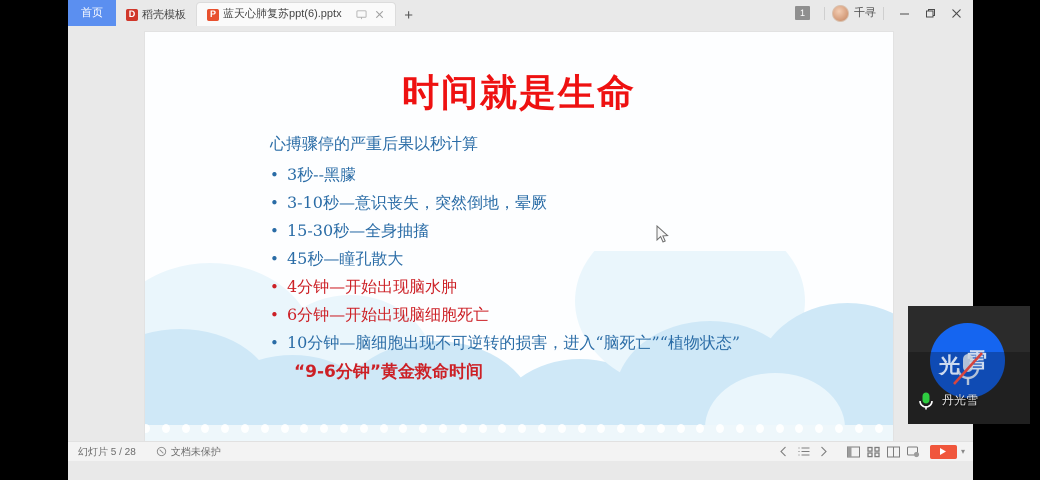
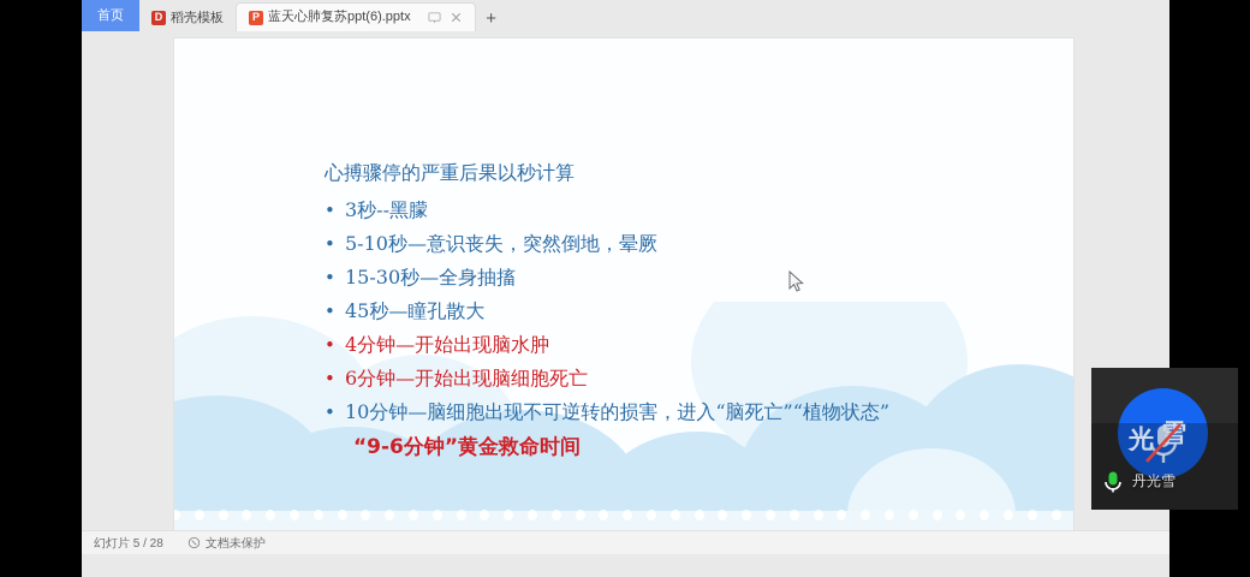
  首页
  稻壳模板
  蓝天心肺复苏ppt(6).pptx
  +
- 1
- 千寻
- 时间就是生命
  心搏骤停的严重后果以秒计算
  •
  3秒--黑朦
  •
- 3-10秒—意识丧失，突然倒地，晕厥
+ 5-10秒—意识丧失，突然倒地，晕厥
  •
  15-30秒—全身抽搐
  •
  45秒—瞳孔散大
  •
  4分钟—开始出现脑水肿
  •
  6分钟—开始出现脑细胞死亡
  •
  10分钟—脑细胞出现不可逆转的损害，进入“脑死亡”“植物状态”
  “9-6分钟”黄金救命时间
  幻灯片 5 / 28
  文档未保护
- ▾
  光
  丹光雪
